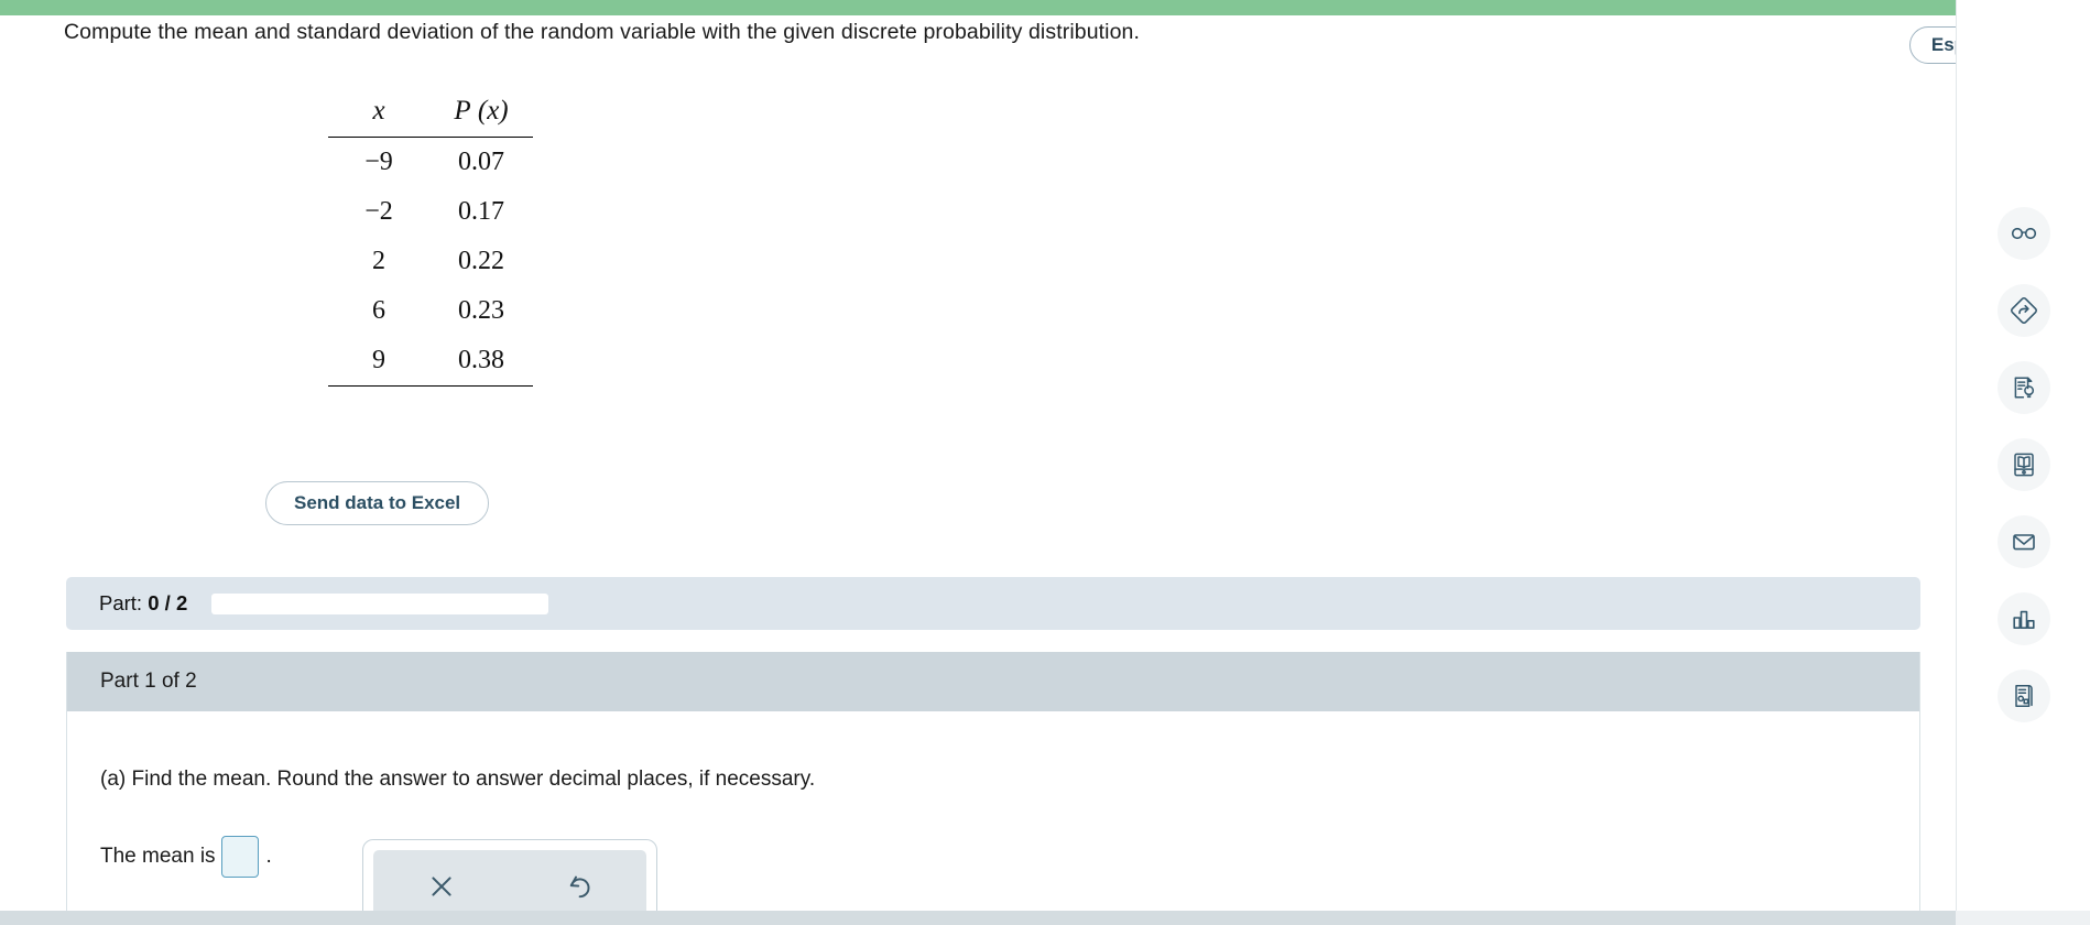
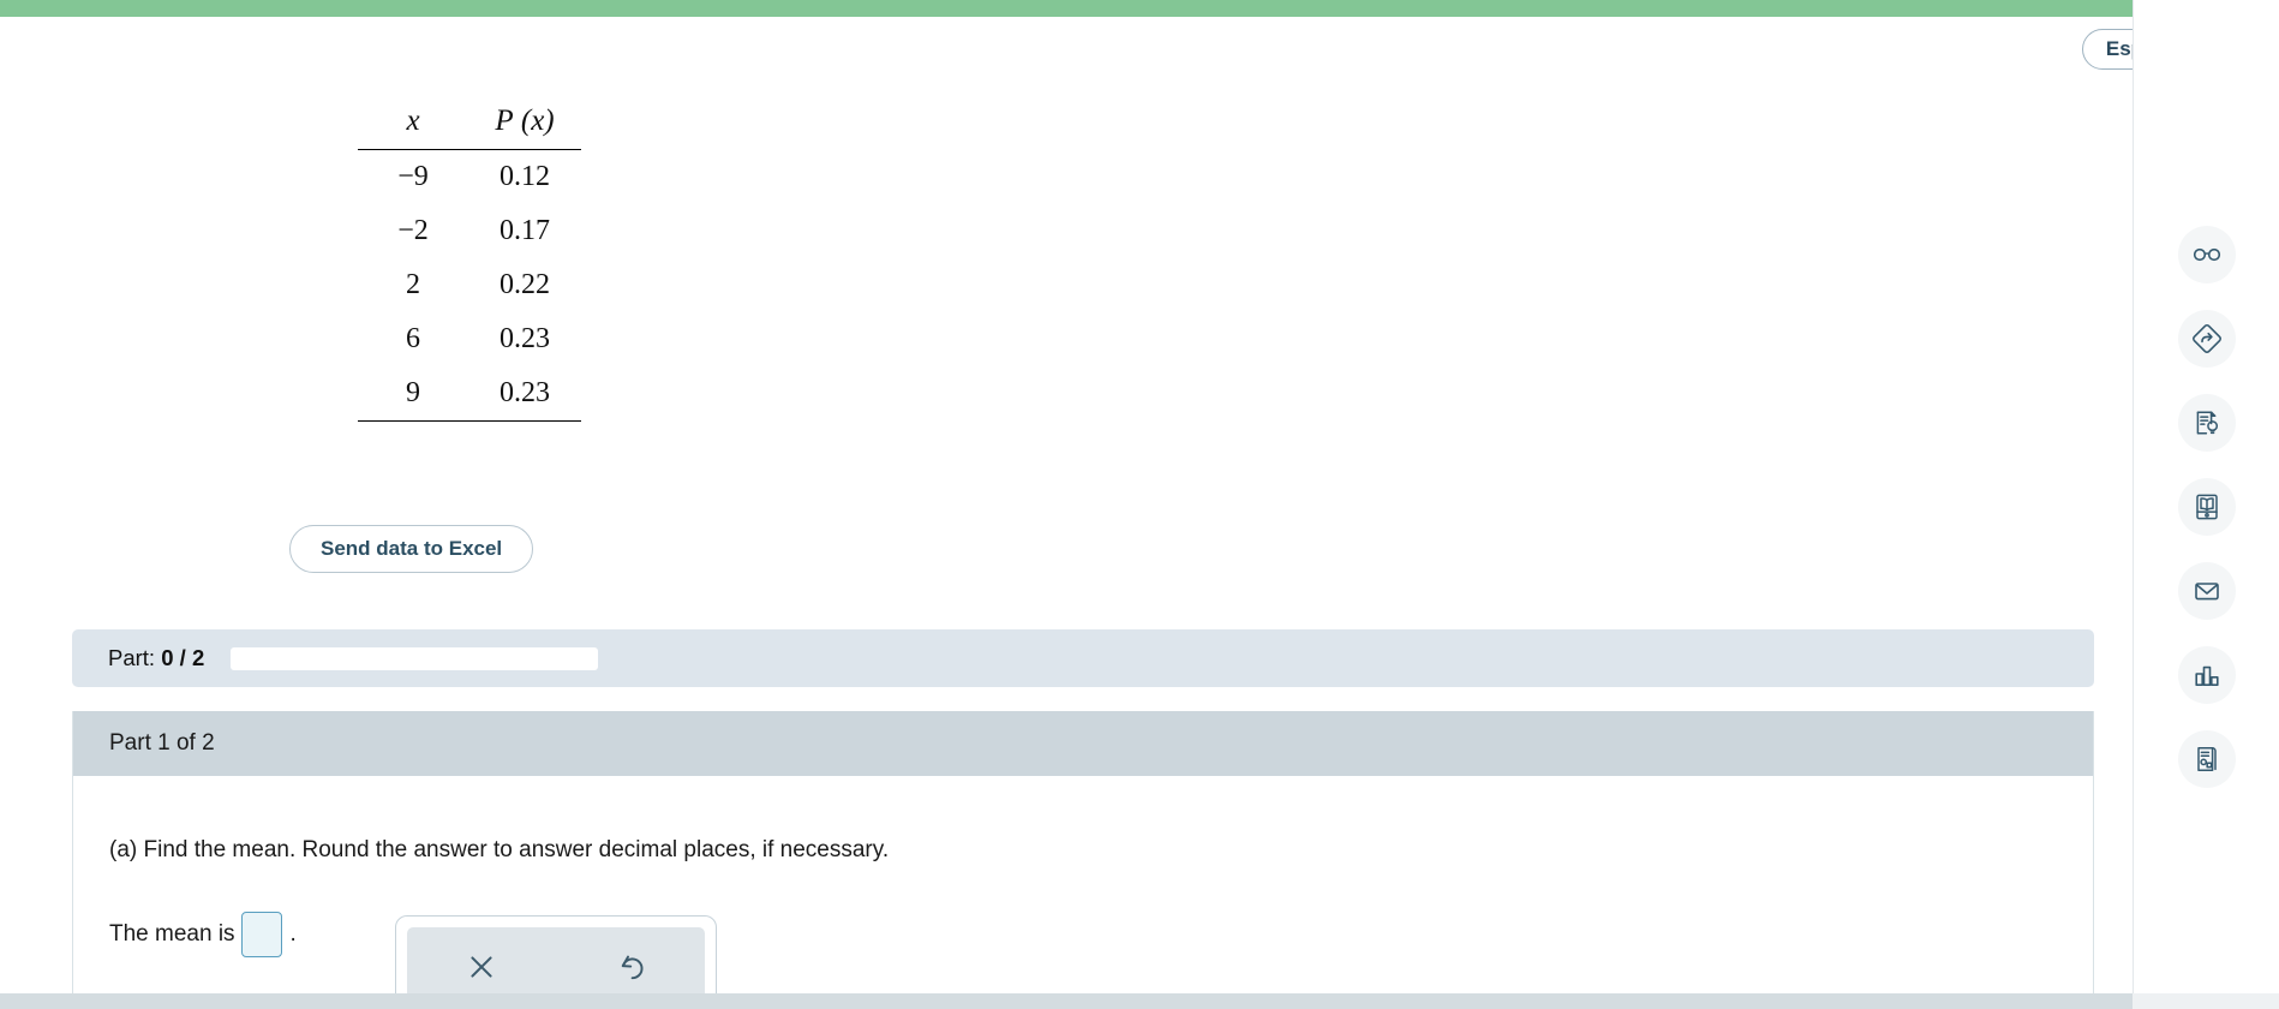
- Compute the mean and standard deviation of the random variable with the given discrete probability distribution.
  x	P (x)
- −9	0.07
+ −9	0.12
  −2	0.17
  2	0.22
  6	0.23
- 9	0.38
+ 9	0.23
  Send data to Excel
  Part: 0 / 2
  Part 1 of 2
  (a) Find the mean. Round the answer to answer decimal places, if necessary.
  The mean is
  .
